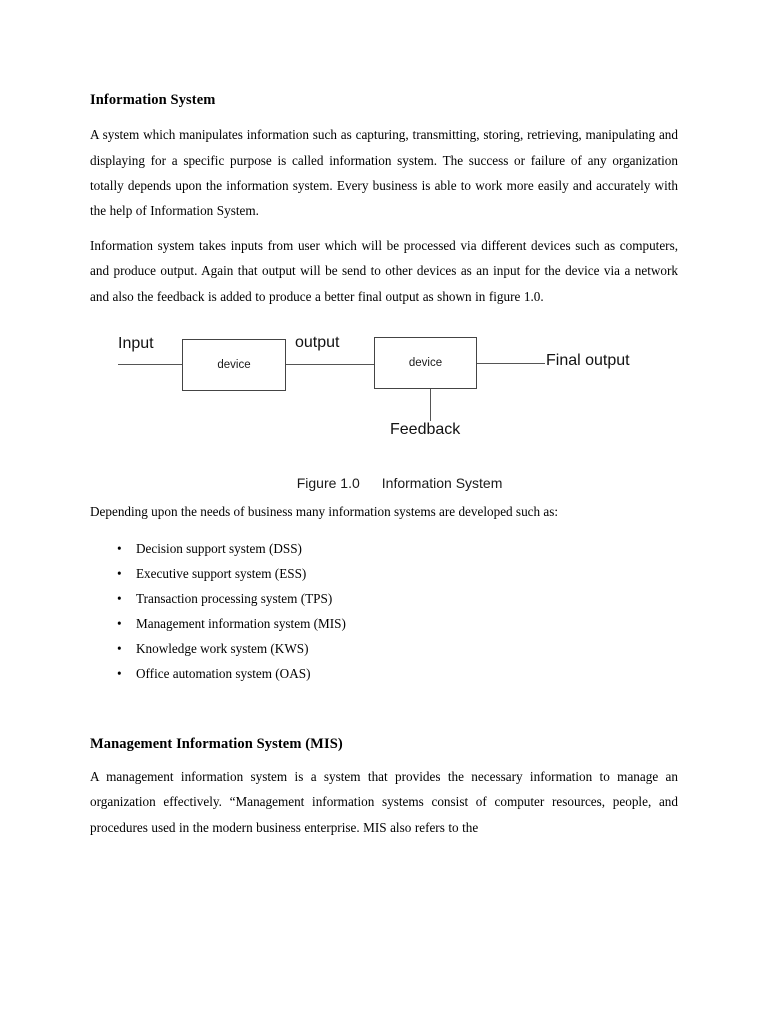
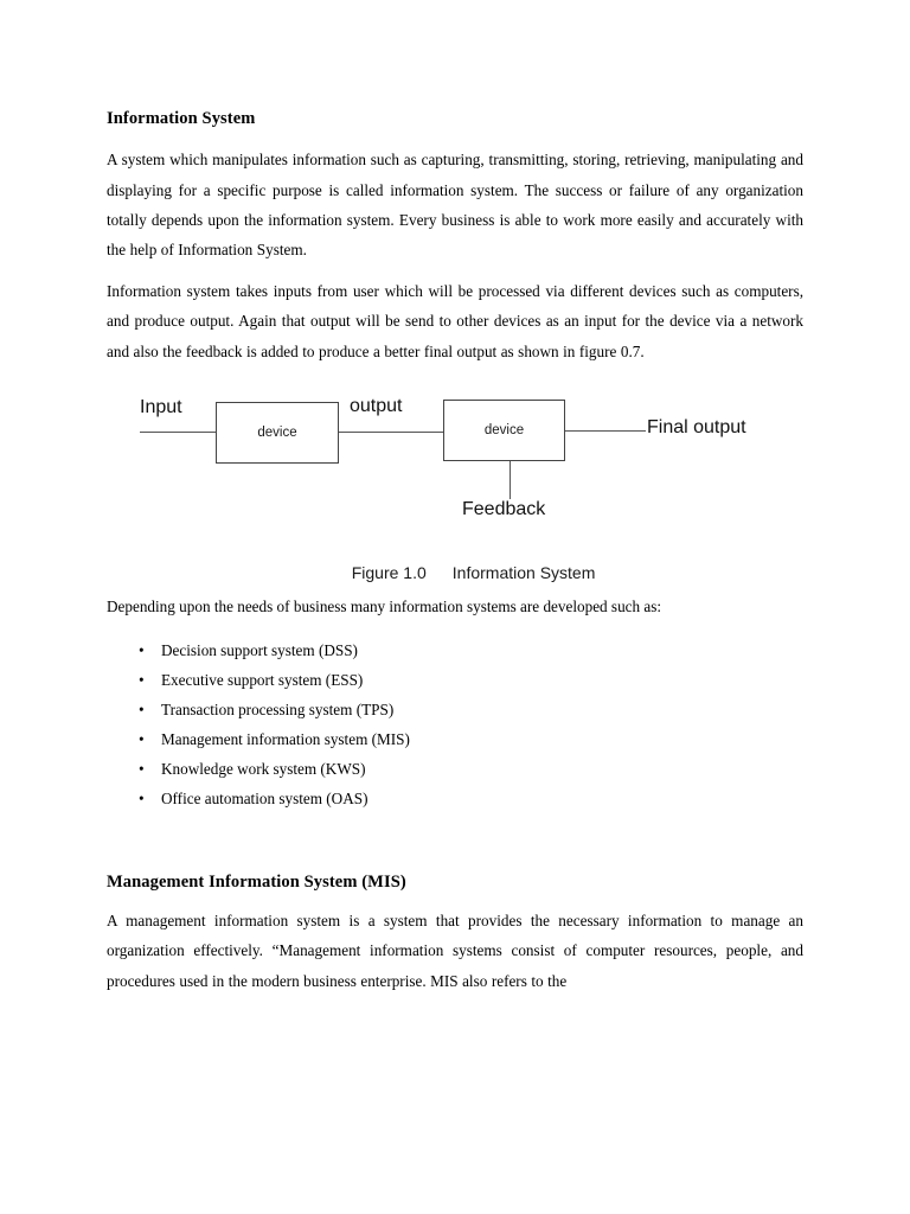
  Information System
  A system which manipulates information such as capturing, transmitting, storing, retrieving, manipulating and displaying for a specific purpose is called information system. The success or failure of any organization totally depends upon the information system. Every business is able to work more easily and accurately with the help of Information System.
- Information system takes inputs from user which will be processed via different devices such as computers, and produce output. Again that output will be send to other devices as an input for the device via a network and also the feedback is added to produce a better final output as shown in figure 1.0.
+ Information system takes inputs from user which will be processed via different devices such as computers, and produce output. Again that output will be send to other devices as an input for the device via a network and also the feedback is added to produce a better final output as shown in figure 0.7.
  Input
  device
  output
  device
  Final output
  Feedback
  Figure 1.0 Information System
  Depending upon the needs of business many information systems are developed such as:
  •
  Decision support system (DSS)
  •
  Executive support system (ESS)
  •
  Transaction processing system (TPS)
  •
  Management information system (MIS)
  •
  Knowledge work system (KWS)
  •
  Office automation system (OAS)
  Management Information System (MIS)
  A management information system is a system that provides the necessary information to manage an organization effectively. “Management information systems consist of computer resources, people, and procedures used in the modern business enterprise. MIS also refers to the
